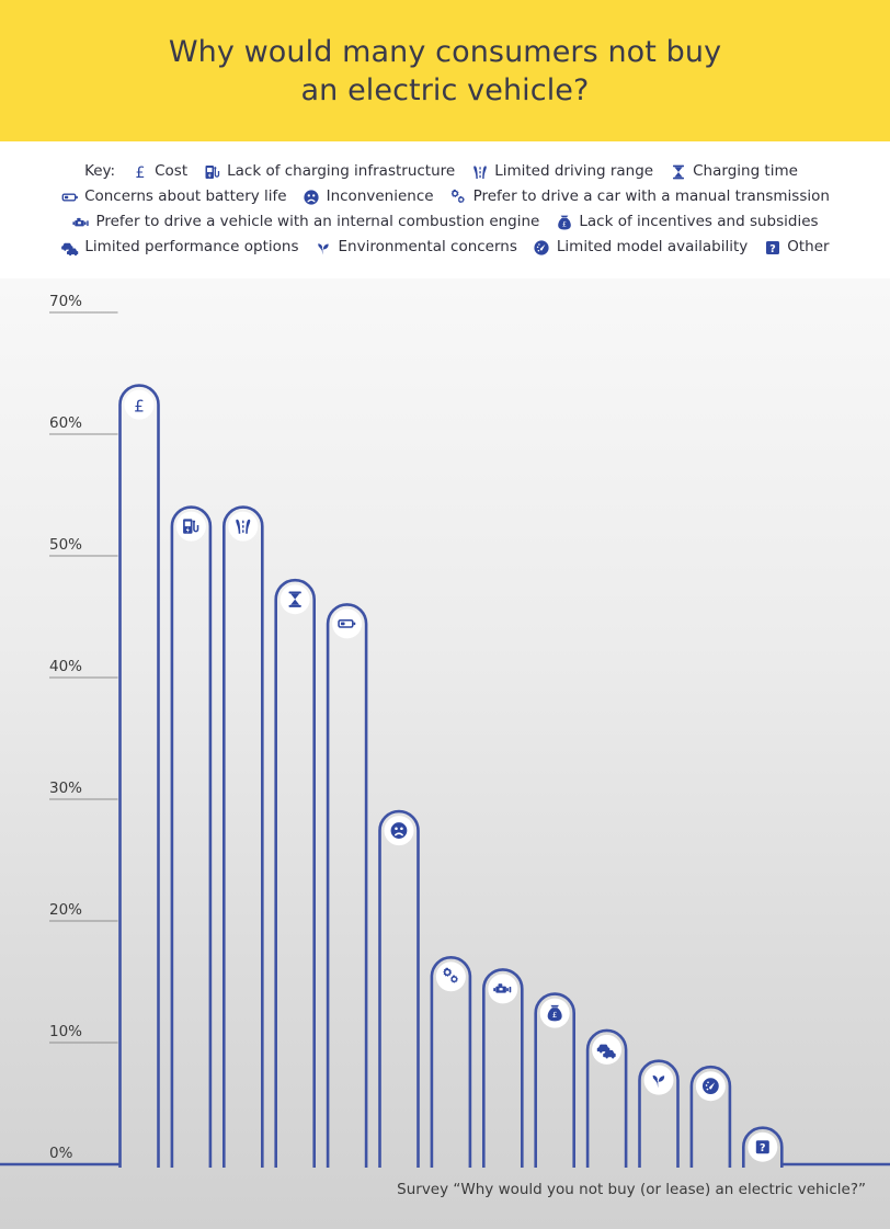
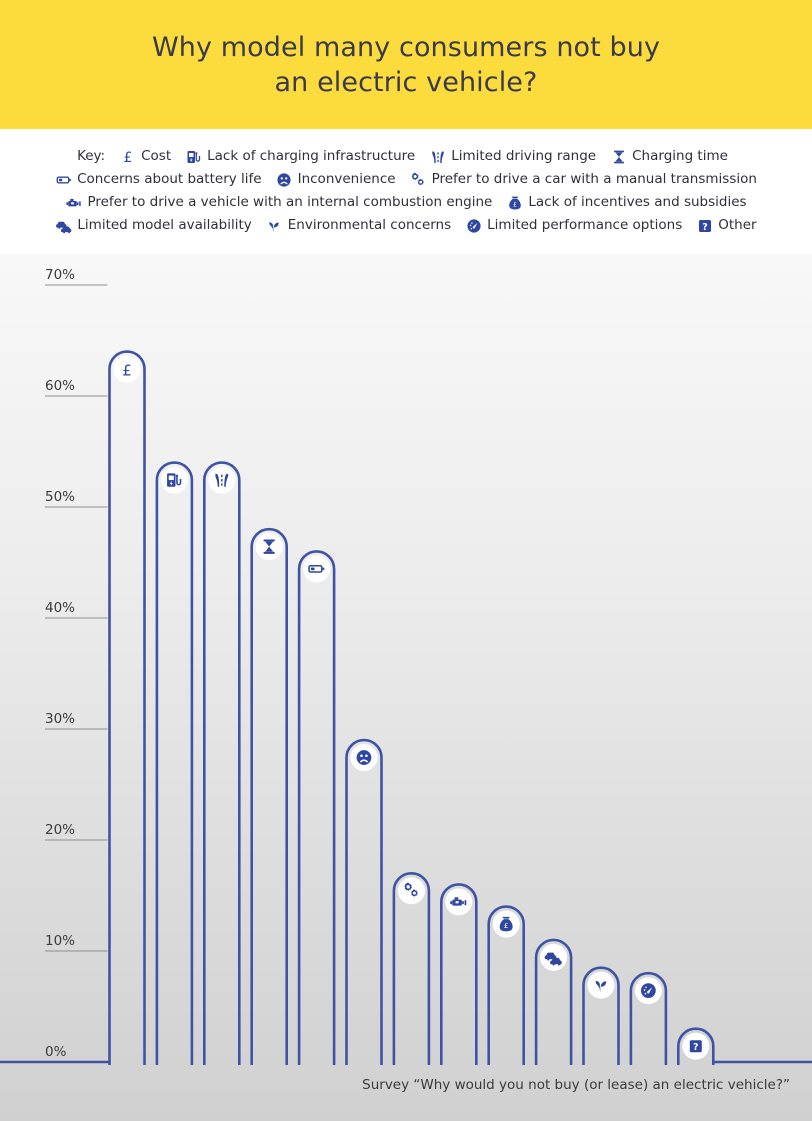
- Why would many consumers not buy
+ Why model many consumers not buy
  an electric vehicle?
  Key:
  £
  Cost
  Lack of charging infrastructure
  Limited driving range
  Charging time
  Concerns about battery life
  Inconvenience
  Prefer to drive a car with a manual transmission
  Prefer to drive a vehicle with an internal combustion engine
  Lack of incentives and subsidies
- Limited performance options
+ Limited model availability
  Environmental concerns
- Limited model availability
+ Limited performance options
  ?
  Other
  0%
  10%
  20%
  30%
  40%
  50%
  60%
  70%
  £
  £
  ?
  Survey “Why would you not buy (or lease) an electric vehicle?”
